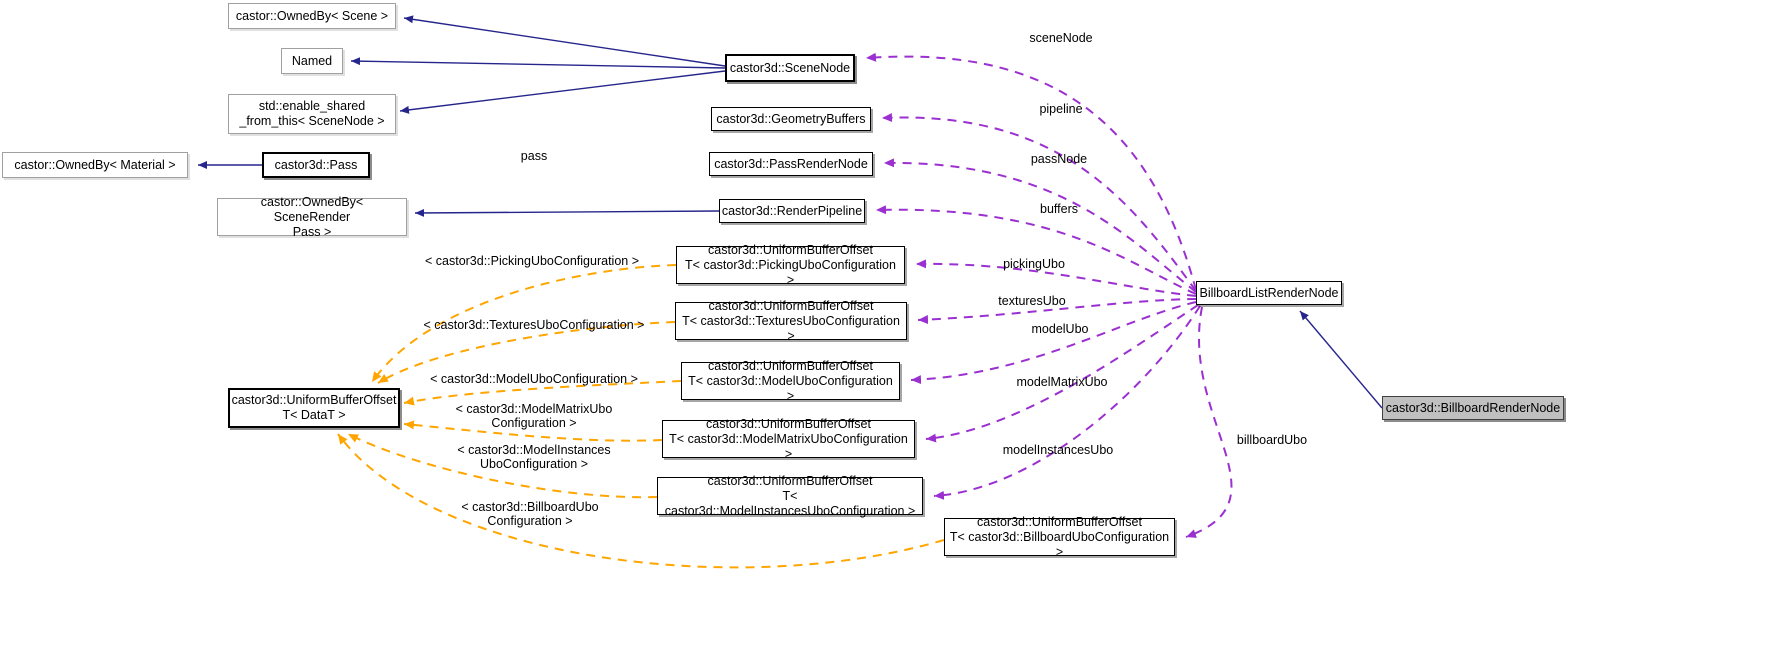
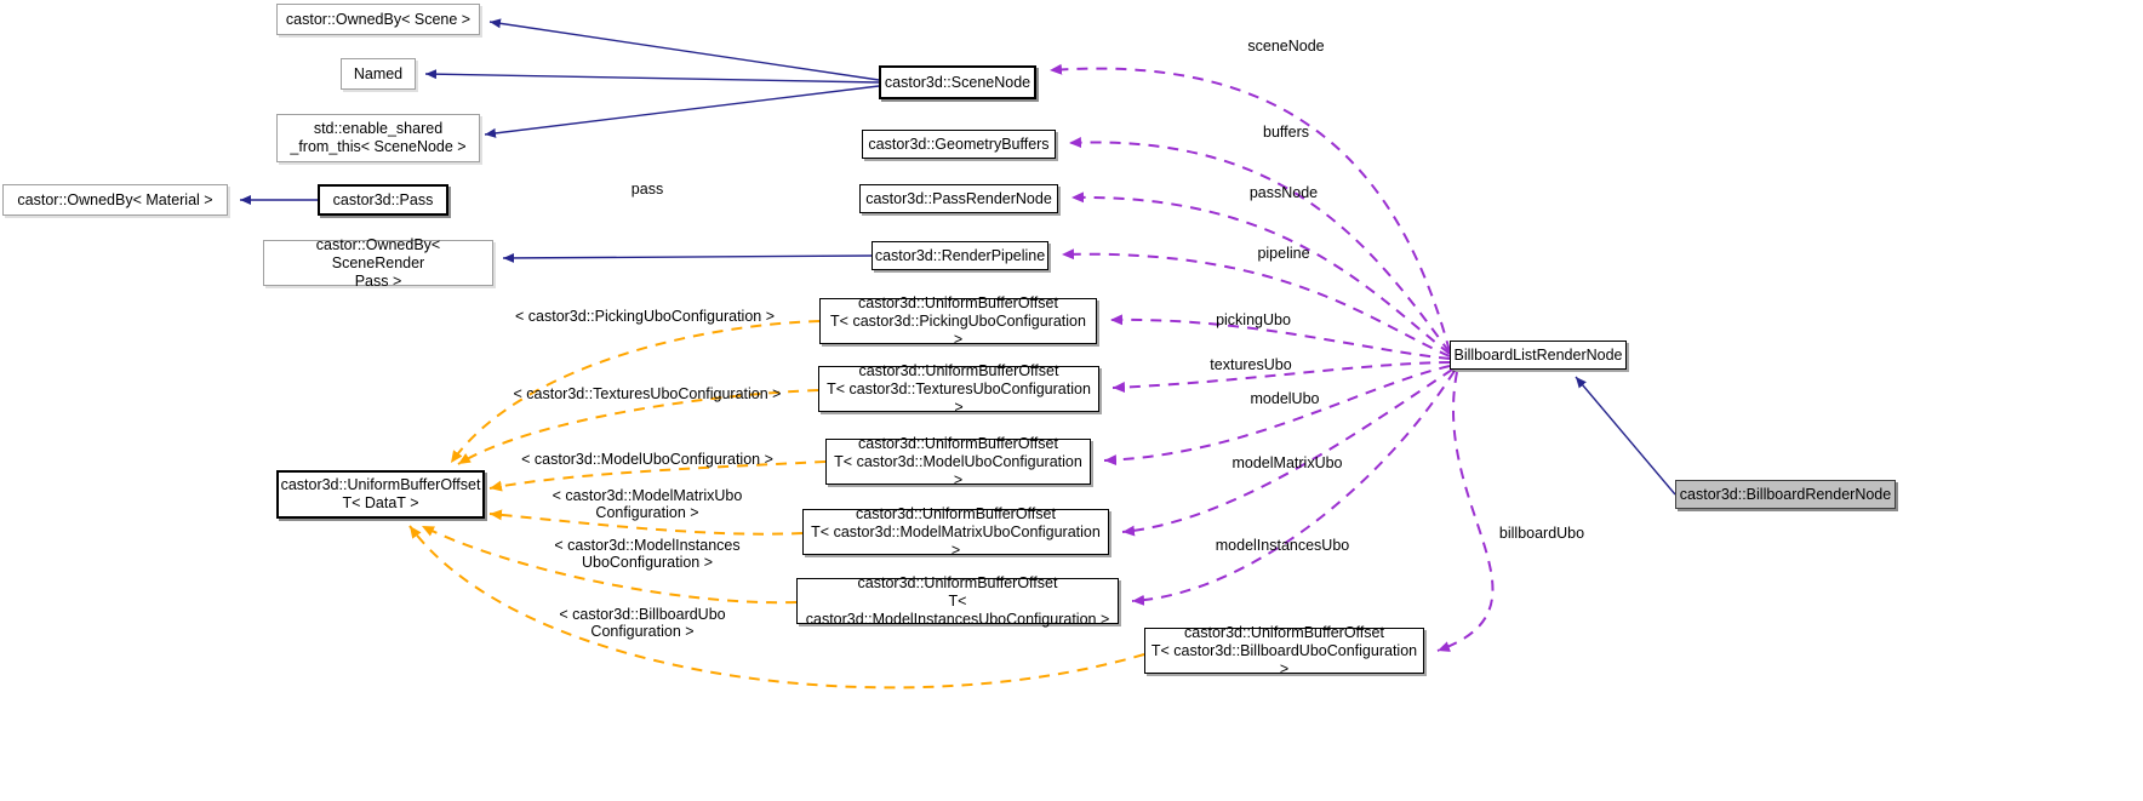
  castor::OwnedBy< Scene >
  Named
  std::enable_shared
  _from_this< SceneNode >
  castor::OwnedBy< Material >
  castor3d::Pass
  castor::OwnedBy< SceneRender
  Pass >
  castor3d::SceneNode
  castor3d::GeometryBuffers
  castor3d::PassRenderNode
  castor3d::RenderPipeline
  castor3d::UniformBufferOffset
  T< castor3d::PickingUboConfiguration >
  castor3d::UniformBufferOffset
  T< castor3d::TexturesUboConfiguration >
  castor3d::UniformBufferOffset
  T< castor3d::ModelUboConfiguration >
  castor3d::UniformBufferOffset
  T< DataT >
  castor3d::UniformBufferOffset
  T< castor3d::ModelMatrixUboConfiguration >
  castor3d::UniformBufferOffset
  T< castor3d::ModelInstancesUboConfiguration >
  castor3d::UniformBufferOffset
  T< castor3d::BillboardUboConfiguration >
  BillboardListRenderNode
  castor3d::BillboardRenderNode
  pass
  sceneNode
- pipeline
+ buffers
  passNode
- buffers
+ pipeline
  pickingUbo
  texturesUbo
  modelUbo
  modelMatrixUbo
  modelInstancesUbo
  billboardUbo
  < castor3d::PickingUboConfiguration >
  < castor3d::TexturesUboConfiguration >
  < castor3d::ModelUboConfiguration >
  < castor3d::ModelMatrixUbo
  Configuration >
  < castor3d::ModelInstances
  UboConfiguration >
  < castor3d::BillboardUbo
  Configuration >
